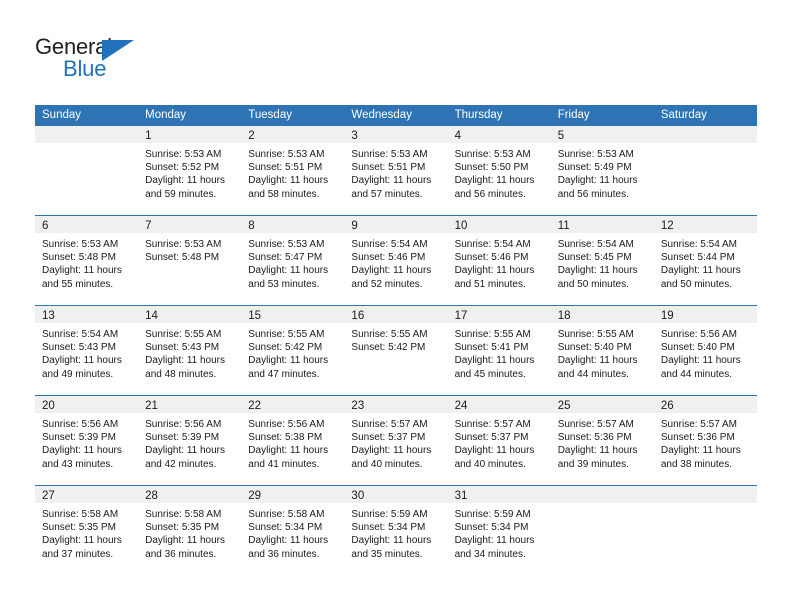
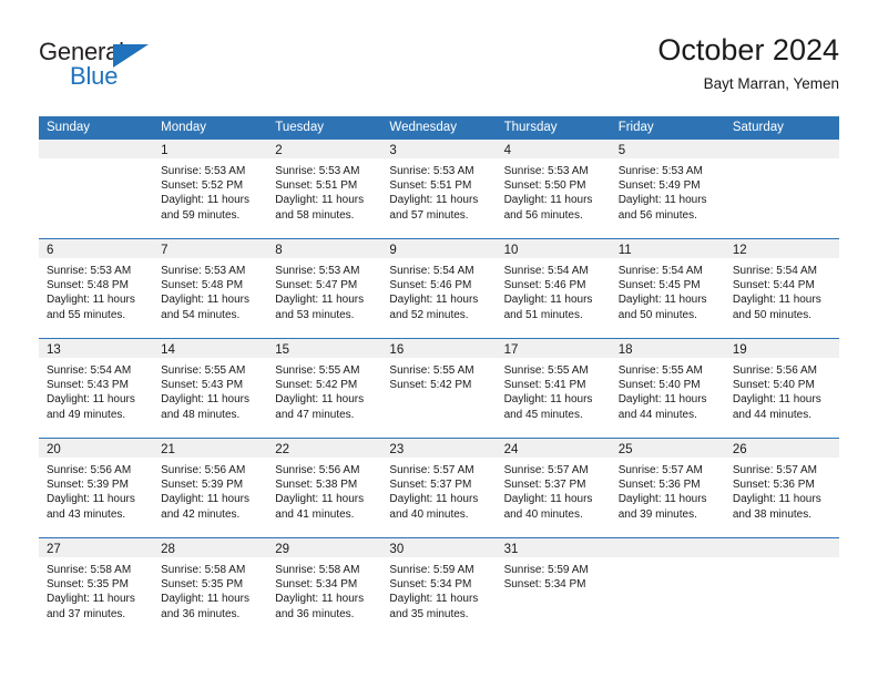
  General
  Blue
+ October 2024
+ Bayt Marran, Yemen
  Sunday
  Monday
  Tuesday
  Wednesday
  Thursday
  Friday
  Saturday
  1
  Sunrise: 5:53 AM
  Sunset: 5:52 PM
  Daylight: 11 hours and 59 minutes.
  2
  Sunrise: 5:53 AM
  Sunset: 5:51 PM
  Daylight: 11 hours and 58 minutes.
  3
  Sunrise: 5:53 AM
  Sunset: 5:51 PM
  Daylight: 11 hours and 57 minutes.
  4
  Sunrise: 5:53 AM
  Sunset: 5:50 PM
  Daylight: 11 hours and 56 minutes.
  5
  Sunrise: 5:53 AM
  Sunset: 5:49 PM
  Daylight: 11 hours and 56 minutes.
  6
  Sunrise: 5:53 AM
  Sunset: 5:48 PM
  Daylight: 11 hours and 55 minutes.
  7
  Sunrise: 5:53 AM
  Sunset: 5:48 PM
+ Daylight: 11 hours and 54 minutes.
  8
  Sunrise: 5:53 AM
  Sunset: 5:47 PM
  Daylight: 11 hours and 53 minutes.
  9
  Sunrise: 5:54 AM
  Sunset: 5:46 PM
  Daylight: 11 hours and 52 minutes.
  10
  Sunrise: 5:54 AM
  Sunset: 5:46 PM
  Daylight: 11 hours and 51 minutes.
  11
  Sunrise: 5:54 AM
  Sunset: 5:45 PM
  Daylight: 11 hours and 50 minutes.
  12
  Sunrise: 5:54 AM
  Sunset: 5:44 PM
  Daylight: 11 hours and 50 minutes.
  13
  Sunrise: 5:54 AM
  Sunset: 5:43 PM
  Daylight: 11 hours and 49 minutes.
  14
  Sunrise: 5:55 AM
  Sunset: 5:43 PM
  Daylight: 11 hours and 48 minutes.
  15
  Sunrise: 5:55 AM
  Sunset: 5:42 PM
  Daylight: 11 hours and 47 minutes.
  16
  Sunrise: 5:55 AM
  Sunset: 5:42 PM
  17
  Sunrise: 5:55 AM
  Sunset: 5:41 PM
  Daylight: 11 hours and 45 minutes.
  18
  Sunrise: 5:55 AM
  Sunset: 5:40 PM
  Daylight: 11 hours and 44 minutes.
  19
  Sunrise: 5:56 AM
  Sunset: 5:40 PM
  Daylight: 11 hours and 44 minutes.
  20
  Sunrise: 5:56 AM
  Sunset: 5:39 PM
  Daylight: 11 hours and 43 minutes.
  21
  Sunrise: 5:56 AM
  Sunset: 5:39 PM
  Daylight: 11 hours and 42 minutes.
  22
  Sunrise: 5:56 AM
  Sunset: 5:38 PM
  Daylight: 11 hours and 41 minutes.
  23
  Sunrise: 5:57 AM
  Sunset: 5:37 PM
  Daylight: 11 hours and 40 minutes.
  24
  Sunrise: 5:57 AM
  Sunset: 5:37 PM
  Daylight: 11 hours and 40 minutes.
  25
  Sunrise: 5:57 AM
  Sunset: 5:36 PM
  Daylight: 11 hours and 39 minutes.
  26
  Sunrise: 5:57 AM
  Sunset: 5:36 PM
  Daylight: 11 hours and 38 minutes.
  27
  Sunrise: 5:58 AM
  Sunset: 5:35 PM
  Daylight: 11 hours and 37 minutes.
  28
  Sunrise: 5:58 AM
  Sunset: 5:35 PM
  Daylight: 11 hours and 36 minutes.
  29
  Sunrise: 5:58 AM
  Sunset: 5:34 PM
  Daylight: 11 hours and 36 minutes.
  30
  Sunrise: 5:59 AM
  Sunset: 5:34 PM
  Daylight: 11 hours and 35 minutes.
  31
  Sunrise: 5:59 AM
  Sunset: 5:34 PM
- Daylight: 11 hours and 34 minutes.
